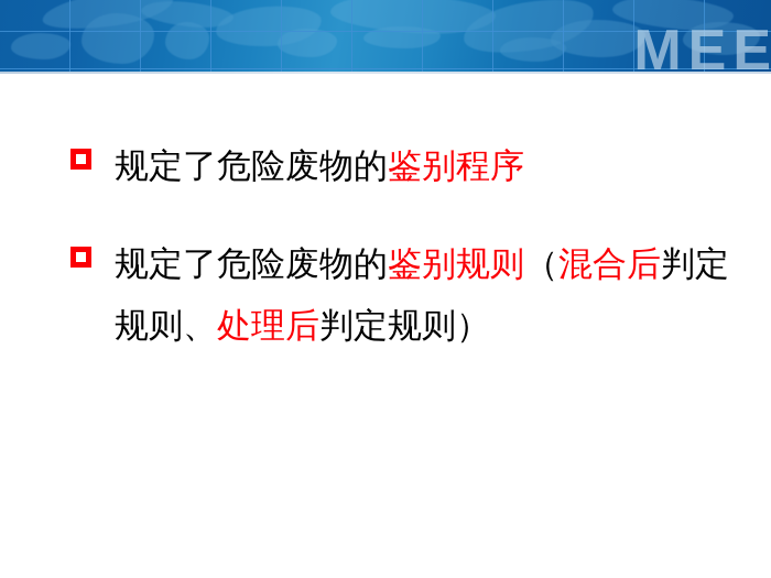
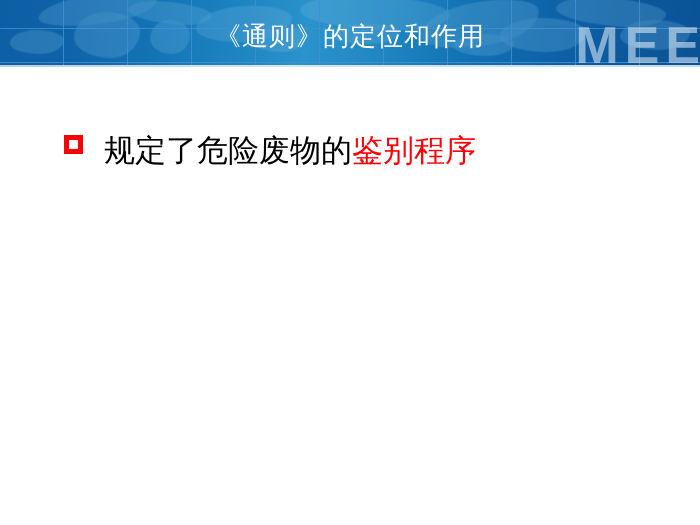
  MEE
+ 《通则》的定位和作用
  规定了危险废物的鉴别程序
- 规定了危险废物的鉴别规则（混合后判定规则、处理后判定规则）
